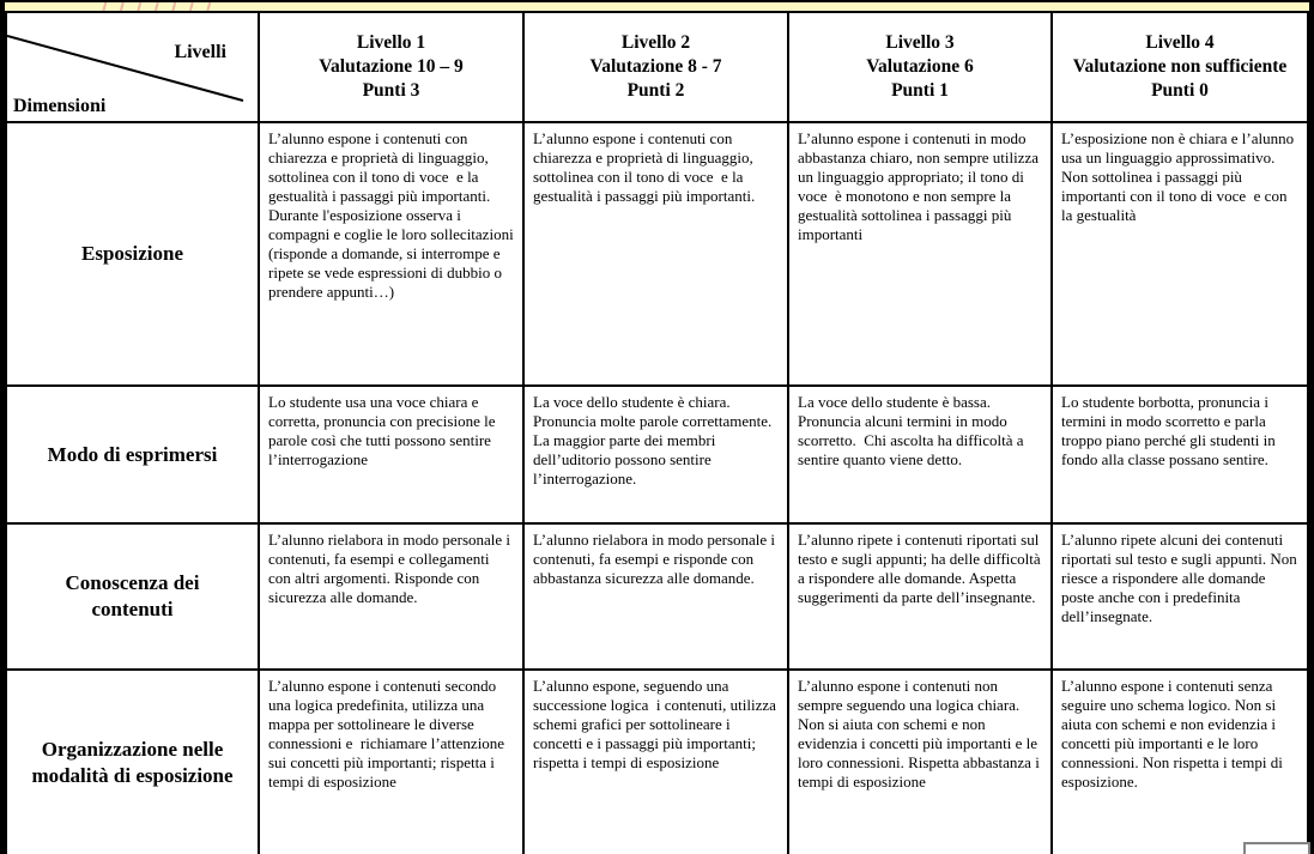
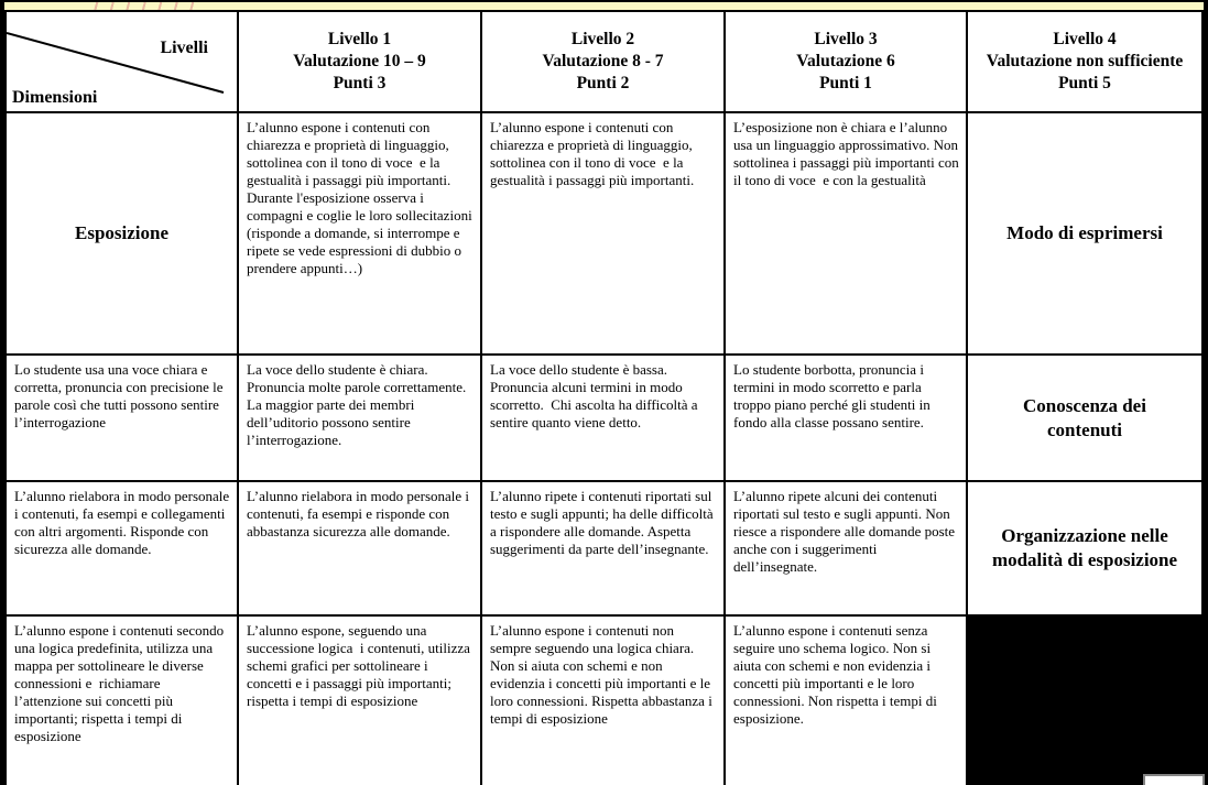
  Livelli
  Dimensioni
  Livello 1
  Valutazione 10 – 9
  Punti 3
  Livello 2
  Valutazione 8 - 7
  Punti 2
  Livello 3
  Valutazione 6
  Punti 1
  Livello 4
  Valutazione non sufficiente
- Punti 0
+ Punti 5
  Esposizione
  L’alunno espone i contenuti con chiarezza e proprietà di linguaggio, sottolinea con il tono di voce e la gestualità i passaggi più importanti. Durante l'esposizione osserva i compagni e coglie le loro sollecitazioni (risponde a domande, si interrompe e ripete se vede espressioni di dubbio o prendere appunti…)
  L’alunno espone i contenuti con chiarezza e proprietà di linguaggio, sottolinea con il tono di voce e la gestualità i passaggi più importanti.
- L’alunno espone i contenuti in modo abbastanza chiaro, non sempre utilizza un linguaggio appropriato; il tono di voce è monotono e non sempre la gestualità sottolinea i passaggi più importanti
  L’esposizione non è chiara e l’alunno usa un linguaggio approssimativo. Non sottolinea i passaggi più importanti con il tono di voce e con la gestualità
  Modo di esprimersi
  Lo studente usa una voce chiara e corretta, pronuncia con precisione le parole così che tutti possono sentire l’interrogazione
  La voce dello studente è chiara. Pronuncia molte parole correttamente. La maggior parte dei membri dell’uditorio possono sentire l’interrogazione.
  La voce dello studente è bassa. Pronuncia alcuni termini in modo scorretto. Chi ascolta ha difficoltà a sentire quanto viene detto.
  Lo studente borbotta, pronuncia i termini in modo scorretto e parla troppo piano perché gli studenti in fondo alla classe possano sentire.
  Conoscenza dei contenuti
  L’alunno rielabora in modo personale i contenuti, fa esempi e collegamenti con altri argomenti. Risponde con sicurezza alle domande.
  L’alunno rielabora in modo personale i contenuti, fa esempi e risponde con abbastanza sicurezza alle domande.
  L’alunno ripete i contenuti riportati sul testo e sugli appunti; ha delle difficoltà a rispondere alle domande. Aspetta suggerimenti da parte dell’insegnante.
- L’alunno ripete alcuni dei contenuti riportati sul testo e sugli appunti. Non riesce a rispondere alle domande poste anche con i predefinita dell’insegnate.
+ L’alunno ripete alcuni dei contenuti riportati sul testo e sugli appunti. Non riesce a rispondere alle domande poste anche con i suggerimenti dell’insegnate.
  Organizzazione nelle modalità di esposizione
  L’alunno espone i contenuti secondo una logica predefinita, utilizza una mappa per sottolineare le diverse connessioni e richiamare l’attenzione sui concetti più importanti; rispetta i tempi di esposizione
  L’alunno espone, seguendo una successione logica i contenuti, utilizza schemi grafici per sottolineare i concetti e i passaggi più importanti; rispetta i tempi di esposizione
  L’alunno espone i contenuti non sempre seguendo una logica chiara. Non si aiuta con schemi e non evidenzia i concetti più importanti e le loro connessioni. Rispetta abbastanza i tempi di esposizione
  L’alunno espone i contenuti senza seguire uno schema logico. Non si aiuta con schemi e non evidenzia i concetti più importanti e le loro connessioni. Non rispetta i tempi di esposizione.
